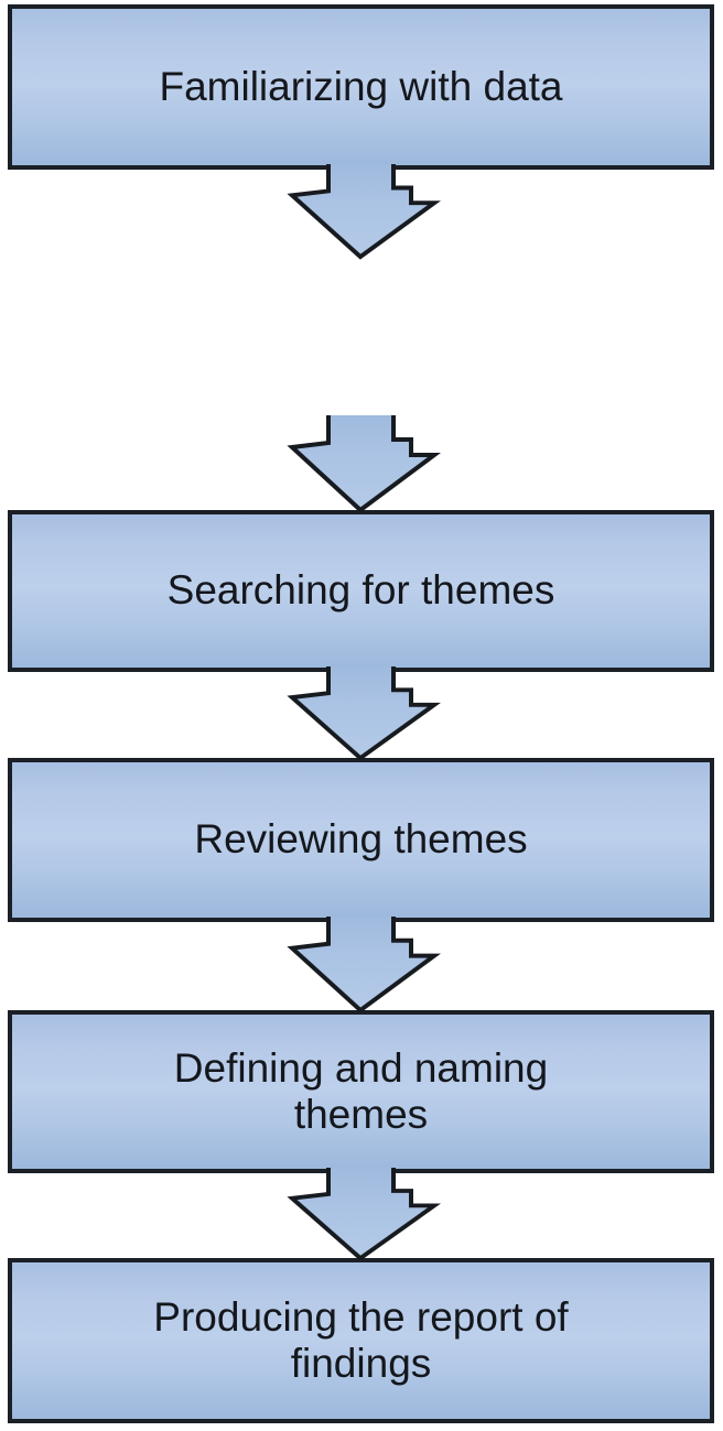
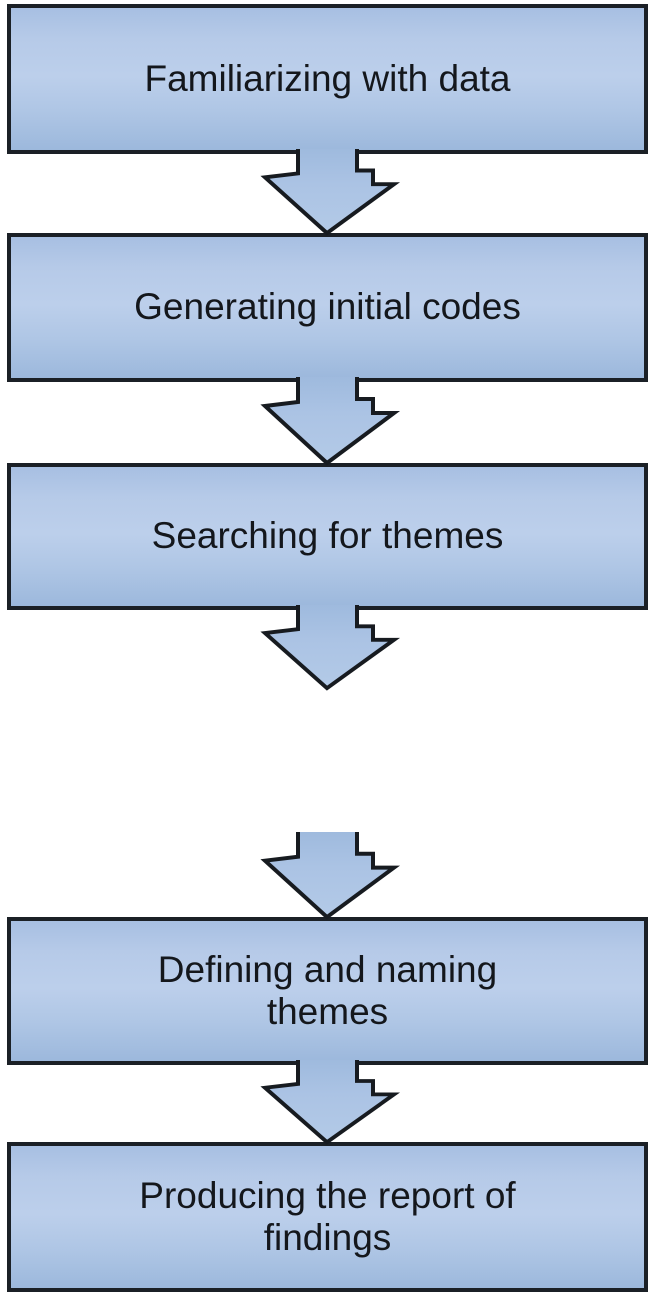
  Familiarizing with data
+ Generating initial codes
  Searching for themes
- Reviewing themes
  Defining and naming
  themes
  Producing the report of
  findings
